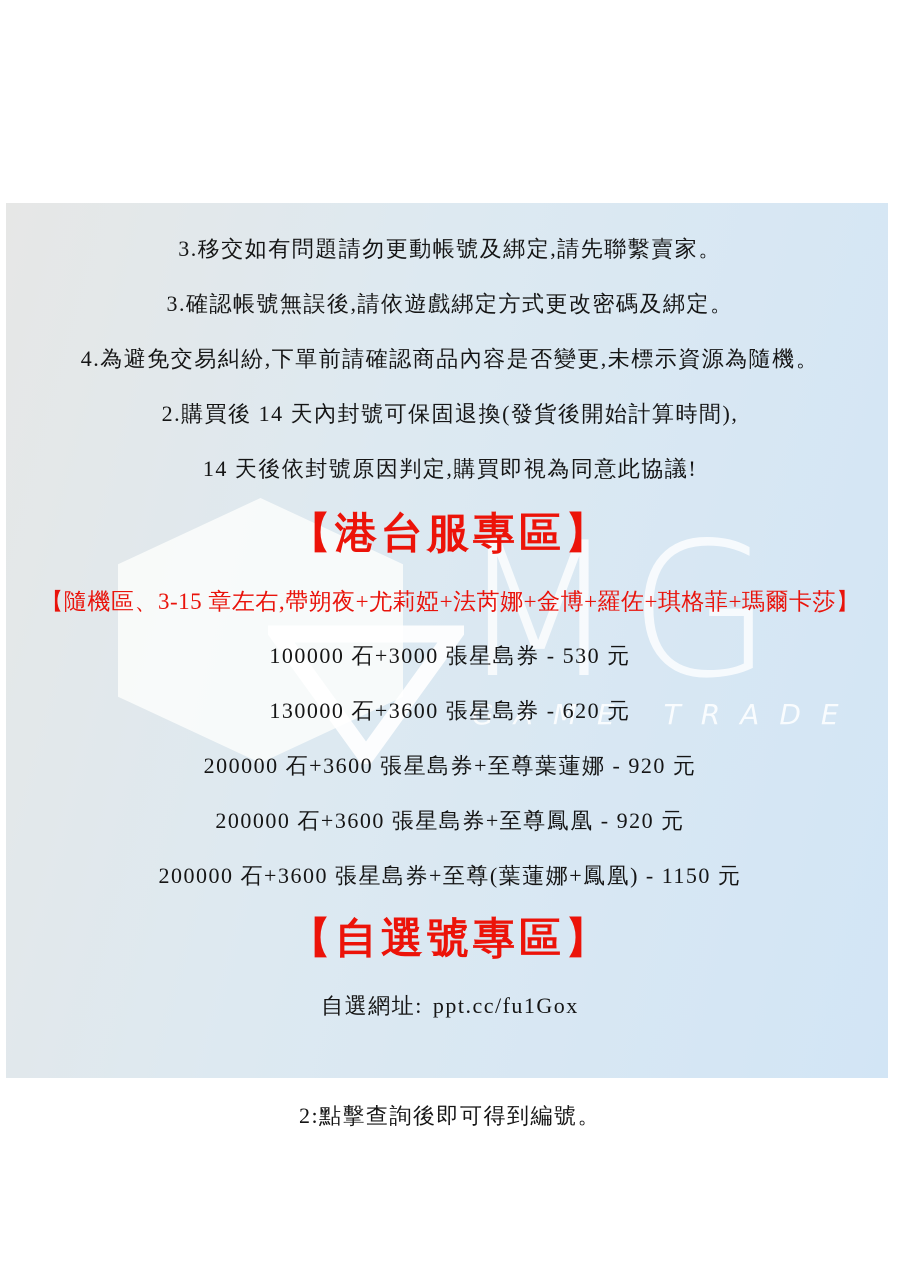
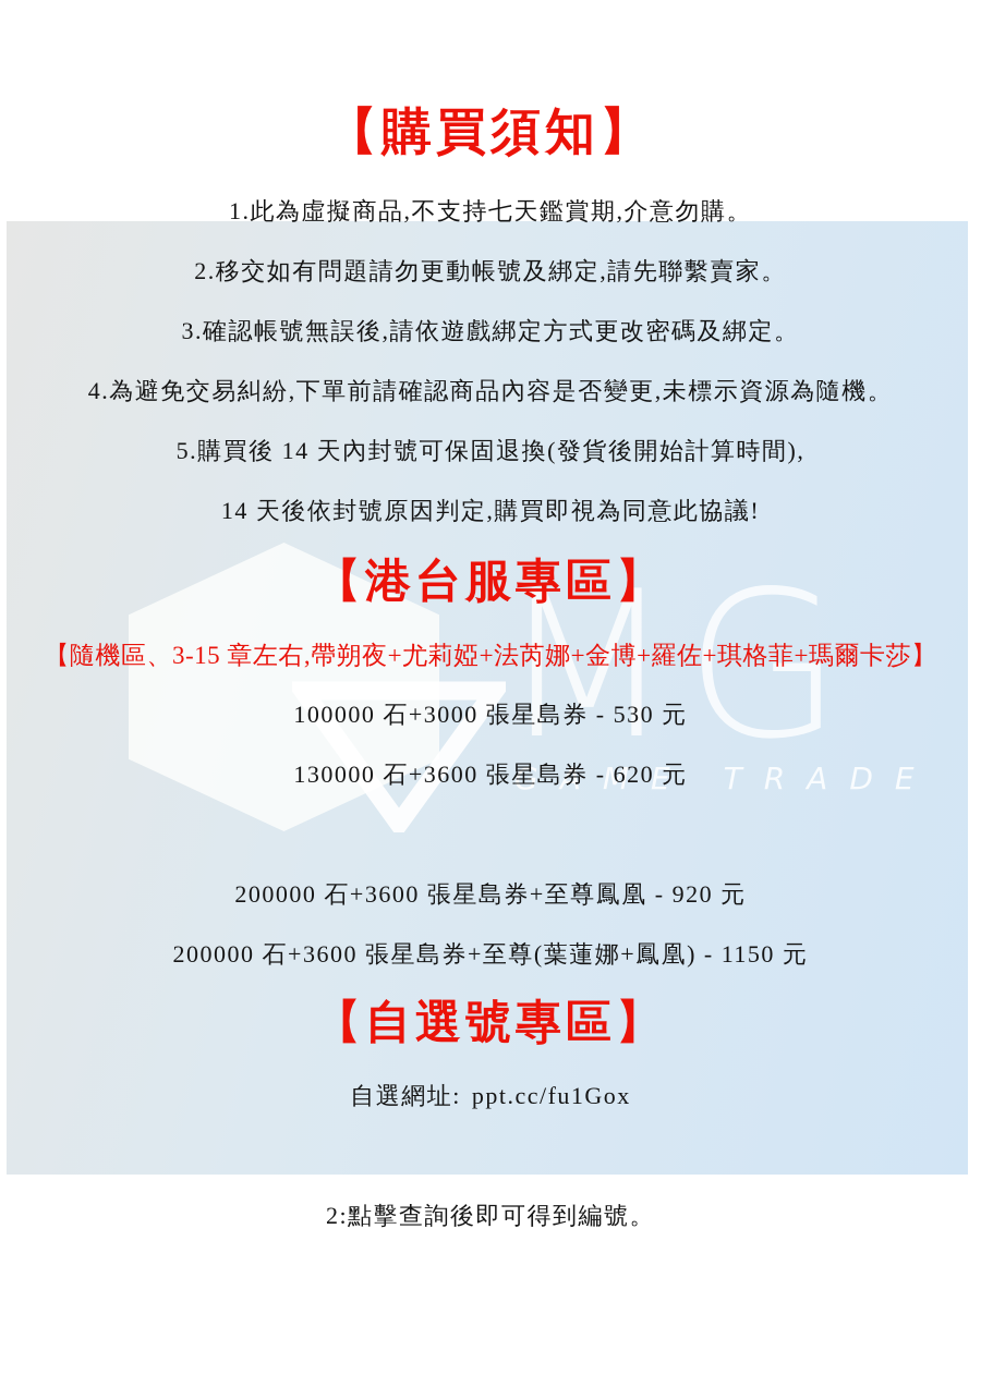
  MG
  GAME TRADE
+ 【購買須知】
+ 1.此為虛擬商品,不支持七天鑑賞期,介意勿購。
- 3.移交如有問題請勿更動帳號及綁定,請先聯繫賣家。
+ 2.移交如有問題請勿更動帳號及綁定,請先聯繫賣家。
  3.確認帳號無誤後,請依遊戲綁定方式更改密碼及綁定。
  4.為避免交易糾紛,下單前請確認商品內容是否變更,未標示資源為隨機。
- 2.購買後 14 天內封號可保固退換(發貨後開始計算時間),
+ 5.購買後 14 天內封號可保固退換(發貨後開始計算時間),
  14 天後依封號原因判定,購買即視為同意此協議!
  【港台服專區】
  【隨機區、3-15 章左右,帶朔夜+尤莉婭+法芮娜+金博+羅佐+琪格菲+瑪爾卡莎】
  100000 石+3000 張星島券 - 530 元
  130000 石+3600 張星島券 - 620 元
- 200000 石+3600 張星島券+至尊葉蓮娜 - 920 元
  200000 石+3600 張星島券+至尊鳳凰 - 920 元
  200000 石+3600 張星島券+至尊(葉蓮娜+鳳凰) - 1150 元
  【自選號專區】
  自選網址: ppt.cc/fu1Gox
  2:點擊查詢後即可得到編號。
